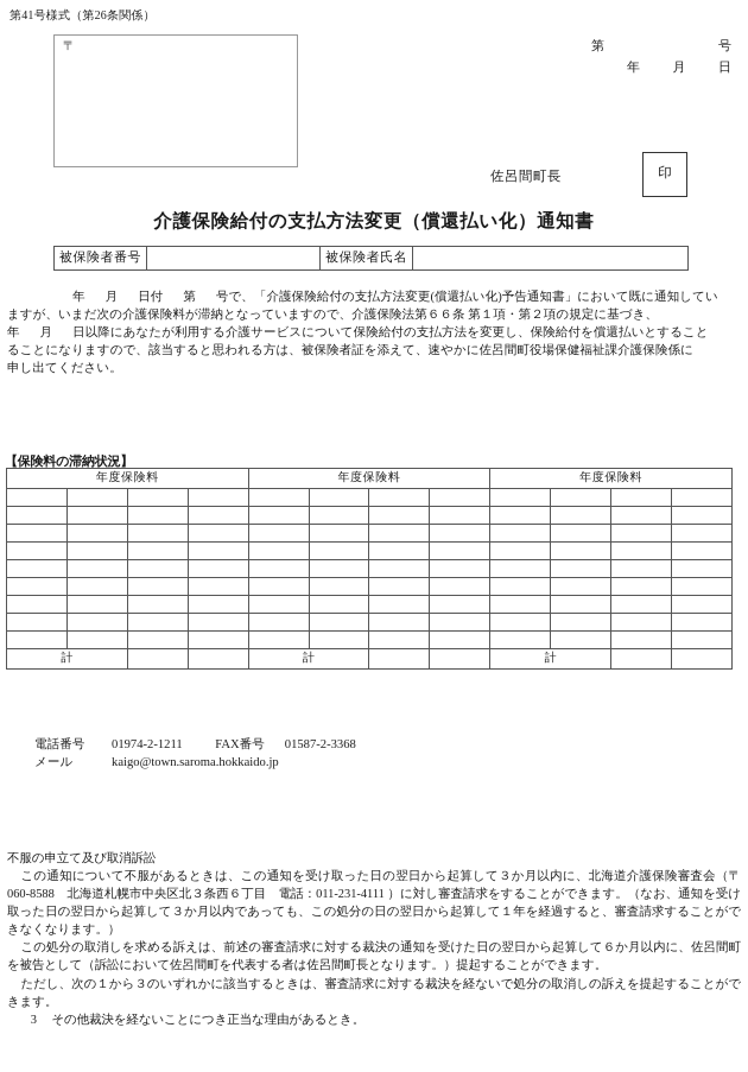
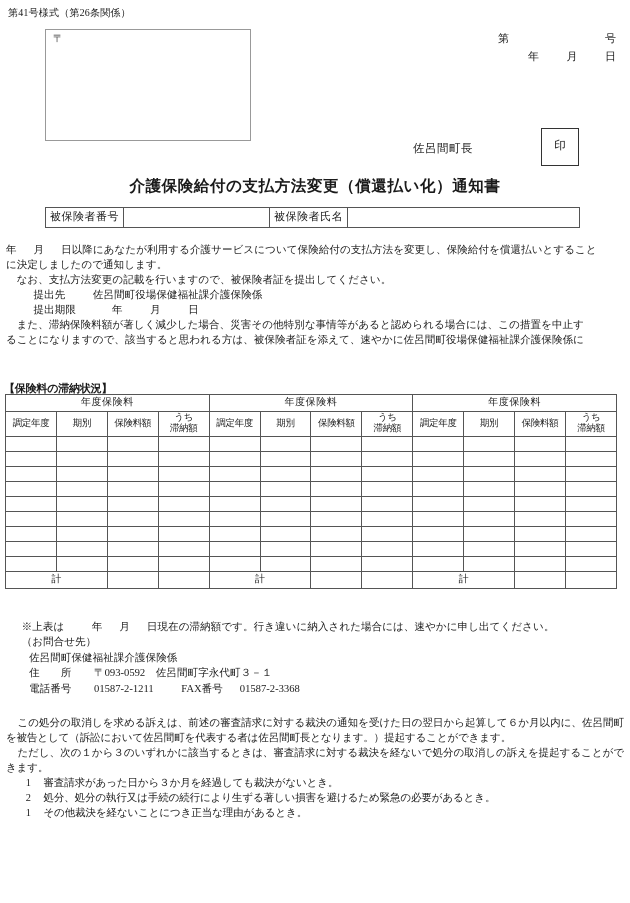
  第41号様式（第26条関係）
  〒
  第
  号
  年
  月
  日
  佐呂間町長
  印
  介護保険給付の支払方法変更（償還払い化）通知書
  被保険者番号		被保険者氏名
- 年 月 日付 第 号で、「介護保険給付の支払方法変更(償還払い化)予告通知書」において既に通知してい
- ますが、いまだ次の介護保険料が滞納となっていますので、介護保険法第６６条 第１項・第２項の規定に基づき、
  年 月 日以降にあなたが利用する介護サービスについて保険給付の支払方法を変更し、保険給付を償還払いとすること
+ に決定しましたので通知します。
+ なお、支払方法変更の記載を行いますので、被保険者証を提出してください。
+ 提出先 佐呂間町役場保健福祉課介護保険係
+ 提出期限 年 月 日
+ また、滞納保険料額が著しく減少した場合、災害その他特別な事情等があると認められる場合には、この措置を中止す
  ることになりますので、該当すると思われる方は、被保険者証を添えて、速やかに佐呂間町役場保健福祉課介護保険係に
- 申し出てください。
  【保険料の滞納状況】
  年度保険料	年度保険料	年度保険料
+ 調定年度	期別	保険料額	うち滞納額	調定年度	期別	保険料額	うち滞納額	調定年度	期別	保険料額	うち滞納額
  計			計			計
+ ※上表は 年 月 日現在の滞納額です。行き違いに納入された場合には、速やかに申し出てください。
+ （お問合せ先）
+ 佐呂間町保健福祉課介護保険係
+ 住 所 〒093-0592 佐呂間町字永代町３－１
- 電話番号 01974-2-1211 FAX番号 01587-2-3368
+ 電話番号 01587-2-1211 FAX番号 01587-2-3368
- メール kaigo@town.saroma.hokkaido.jp
- 不服の申立て及び取消訴訟
- この通知について不服があるときは、この通知を受け取った日の翌日から起算して３か月以内に、北海道介護保険審査会（〒060-8588 北海道札幌市中央区北３条西６丁目 電話：011-231-4111 ）に対し審査請求をすることができます。（なお、通知を受け取った日の翌日から起算して３か月以内であっても、この処分の日の翌日から起算して１年を経過すると、審査請求することができなくなります。）
  この処分の取消しを求める訴えは、前述の審査請求に対する裁決の通知を受けた日の翌日から起算して６か月以内に、佐呂間町を被告として（訴訟において佐呂間町を代表する者は佐呂間町長となります。）提起することができます。
  ただし、次の１から３のいずれかに該当するときは、審査請求に対する裁決を経ないで処分の取消しの訴えを提起することができます。
+ 1 審査請求があった日から３か月を経過しても裁決がないとき。
+ 2 処分、処分の執行又は手続の続行により生ずる著しい損害を避けるため緊急の必要があるとき。
- 3 その他裁決を経ないことにつき正当な理由があるとき。
+ 1 その他裁決を経ないことにつき正当な理由があるとき。
